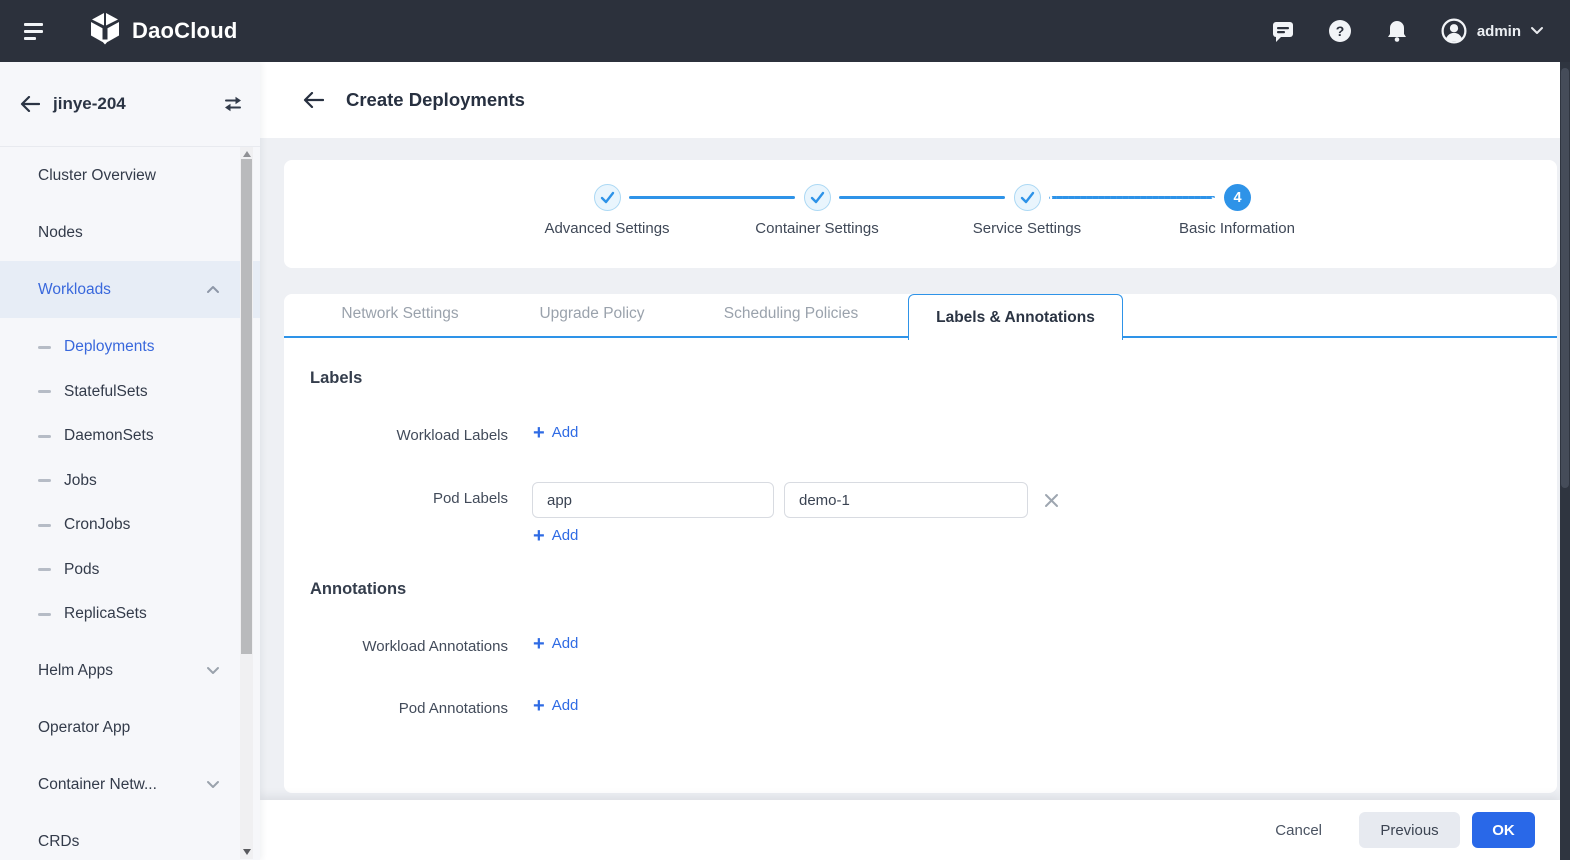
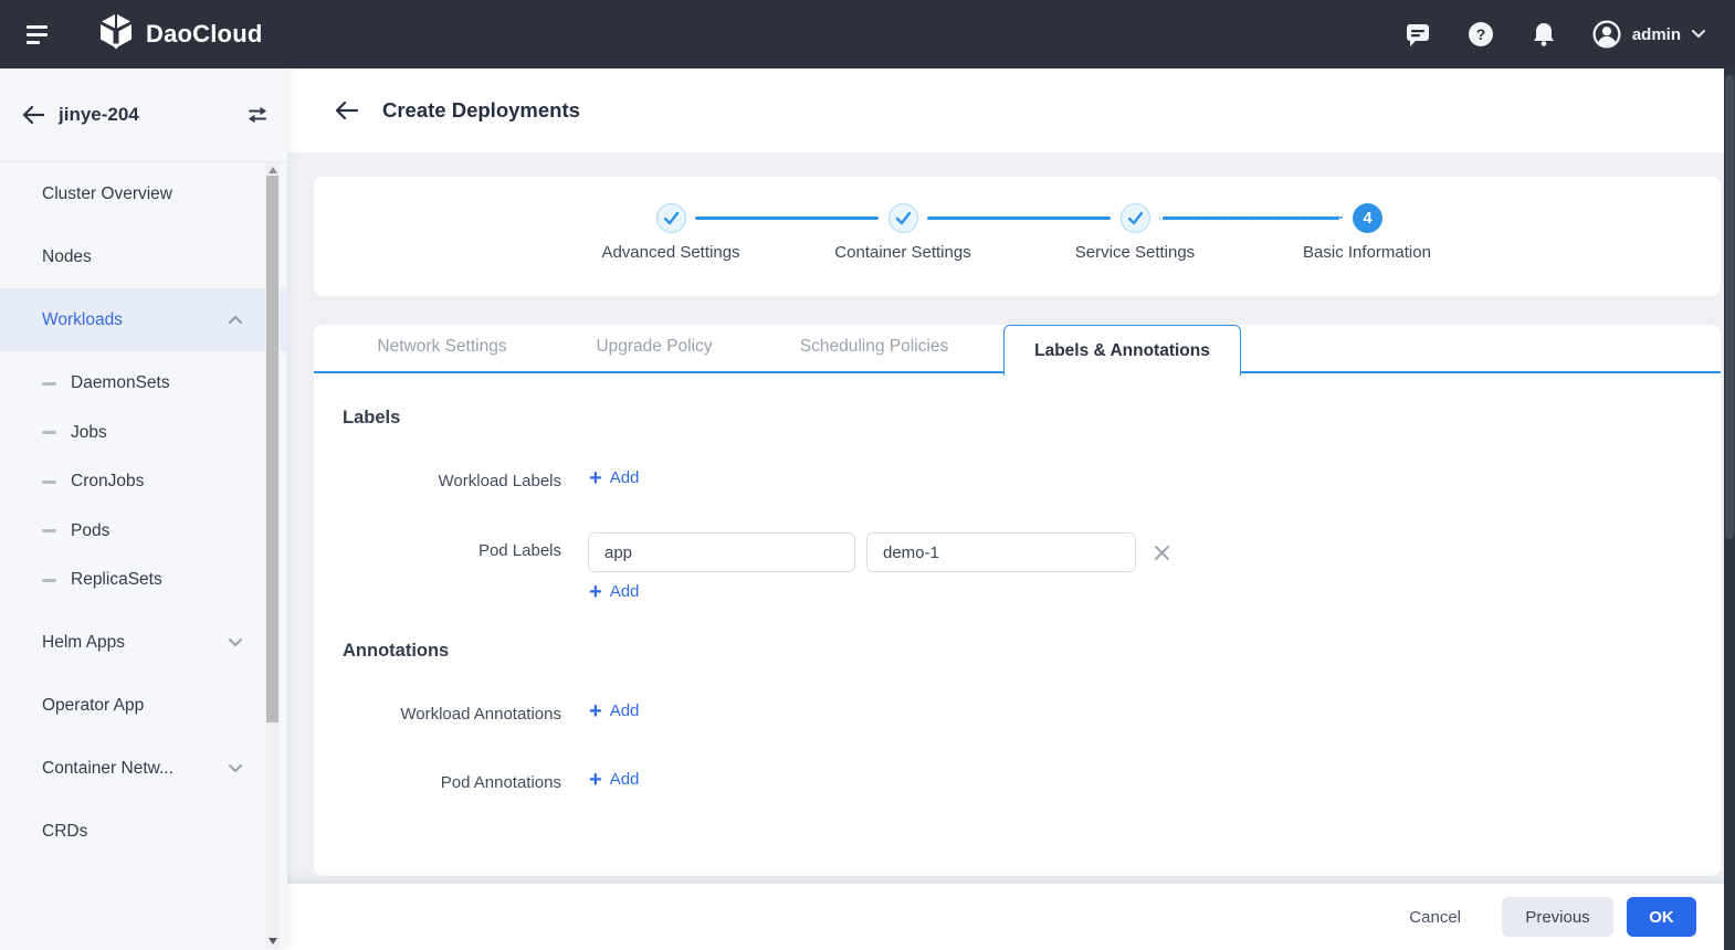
  DaoCloud
  ?
  admin
  jinye-204
  Cluster Overview
  Nodes
  Workloads
- Deployments
- StatefulSets
  DaemonSets
  Jobs
  CronJobs
  Pods
  ReplicaSets
  Helm Apps
  Operator App
  Container Netw...
  CRDs
  Create Deployments
  4
  Advanced Settings
  Container Settings
  Service Settings
  Basic Information
  Network Settings
  Upgrade Policy
  Scheduling Policies
  Labels & Annotations
  Labels
  Workload Labels
  +
  Add
  Pod Labels
  app
  demo-1
  +
  Add
  Annotations
  Workload Annotations
  +
  Add
  Pod Annotations
  +
  Add
  Cancel
  Previous
  OK
